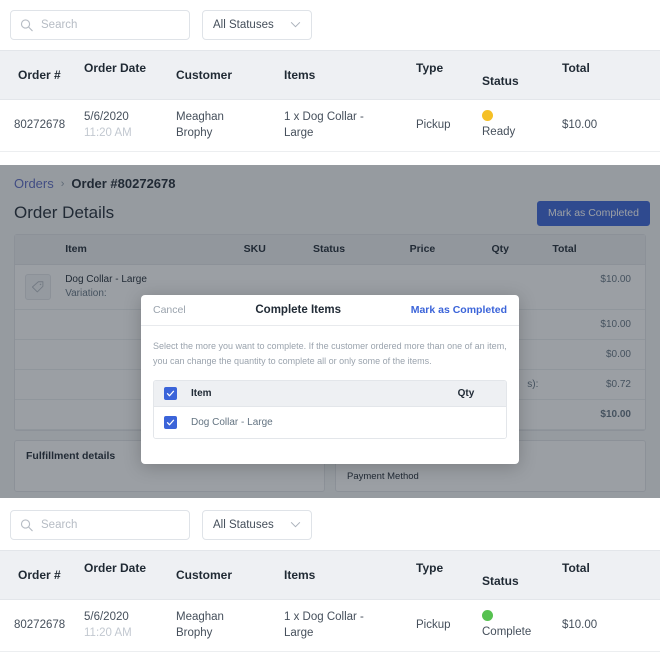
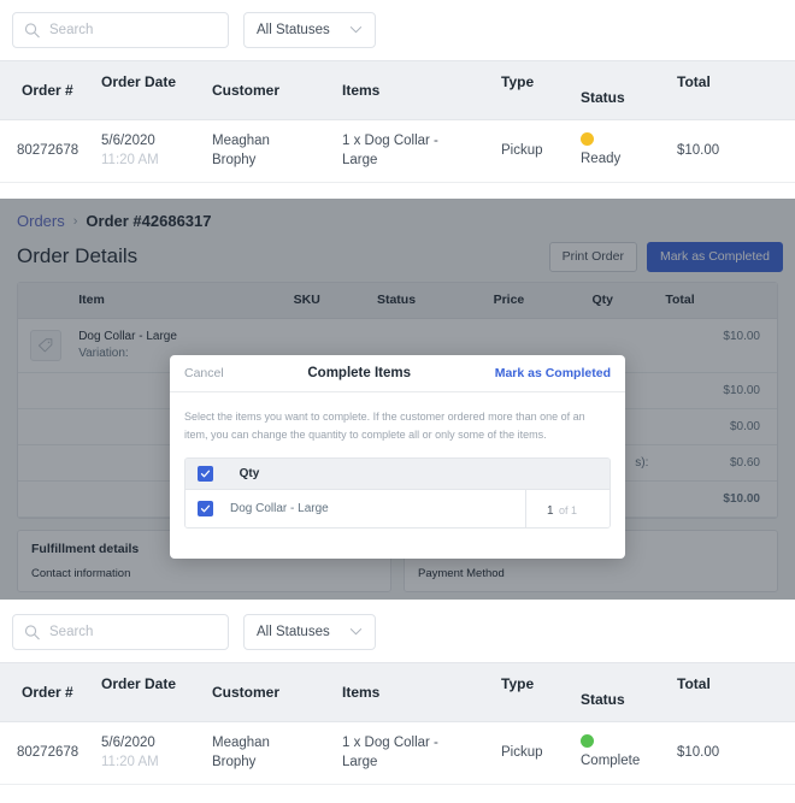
  Search
  All Statuses
  Order #	Order Date	Customer	Items	Type	Status	Total
  80272678	5/6/2020 11:20 AM	Meaghan Brophy	1 x Dog Collar - Large	Pickup	Ready	$10.00
  Orders
  ›
- Order #80272678
+ Order #42686317
  Order Details
+ Print Order
  Mark as Completed
  	Item	SKU	Status	Price	Qty	Total
  	Dog Collar - Large Variation:					$10.00
  	$10.00
  	$0.00
- s):	$0.72
+ s):	$0.60
  	$10.00
  Fulfillment details
+ Contact information
  Payment Method
  Cancel
  Complete Items
  Mark as Completed
- Select the more you want to complete. If the customer ordered more than one of an item, you can change the quantity to complete all or only some of the items.
+ Select the items you want to complete. If the customer ordered more than one of an item, you can change the quantity to complete all or only some of the items.
- Item
  Qty
  Dog Collar - Large
+ 1 of 1
  Search
  All Statuses
  Order #	Order Date	Customer	Items	Type	Status	Total
  80272678	5/6/2020 11:20 AM	Meaghan Brophy	1 x Dog Collar - Large	Pickup	Complete	$10.00
